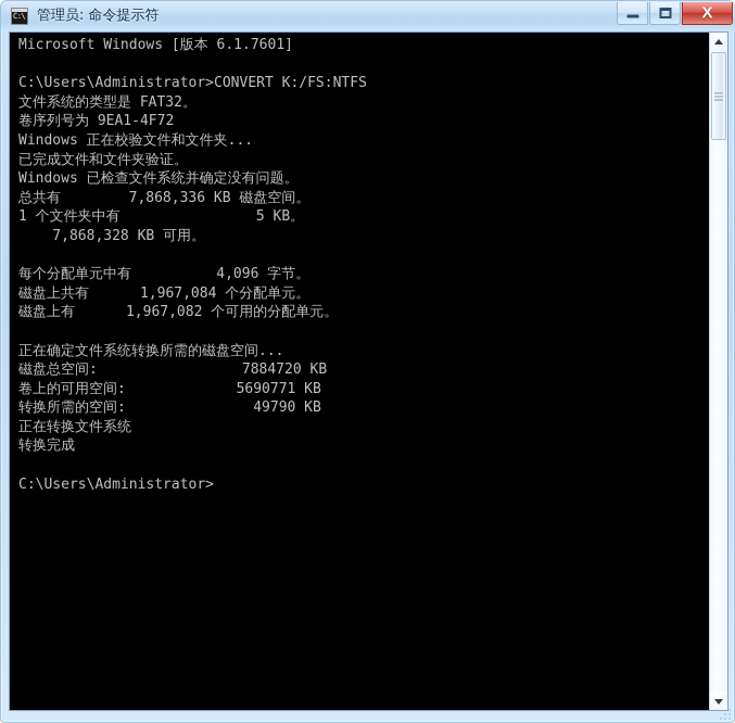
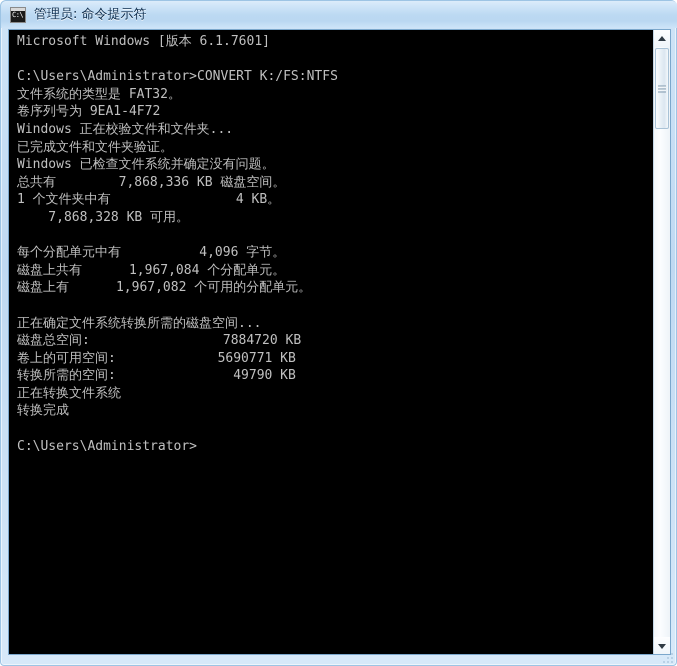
  C:\
  管理员: 命令提示符
- X
  Microsoft Windows [版本 6.1.7601]
  C:\Users\Administrator>CONVERT K:/FS:NTFS
  文件系统的类型是 FAT32。
  卷序列号为 9EA1-4F72
  Windows 正在校验文件和文件夹...
  已完成文件和文件夹验证。
  Windows 已检查文件系统并确定没有问题。
  总共有 7,868,336 KB 磁盘空间。
- 1 个文件夹中有 5 KB。
+ 1 个文件夹中有 4 KB。
  7,868,328 KB 可用。
  每个分配单元中有 4,096 字节。
  磁盘上共有 1,967,084 个分配单元。
  磁盘上有 1,967,082 个可用的分配单元。
  正在确定文件系统转换所需的磁盘空间...
  磁盘总空间: 7884720 KB
  卷上的可用空间: 5690771 KB
  转换所需的空间: 49790 KB
  正在转换文件系统
  转换完成
  C:\Users\Administrator>
